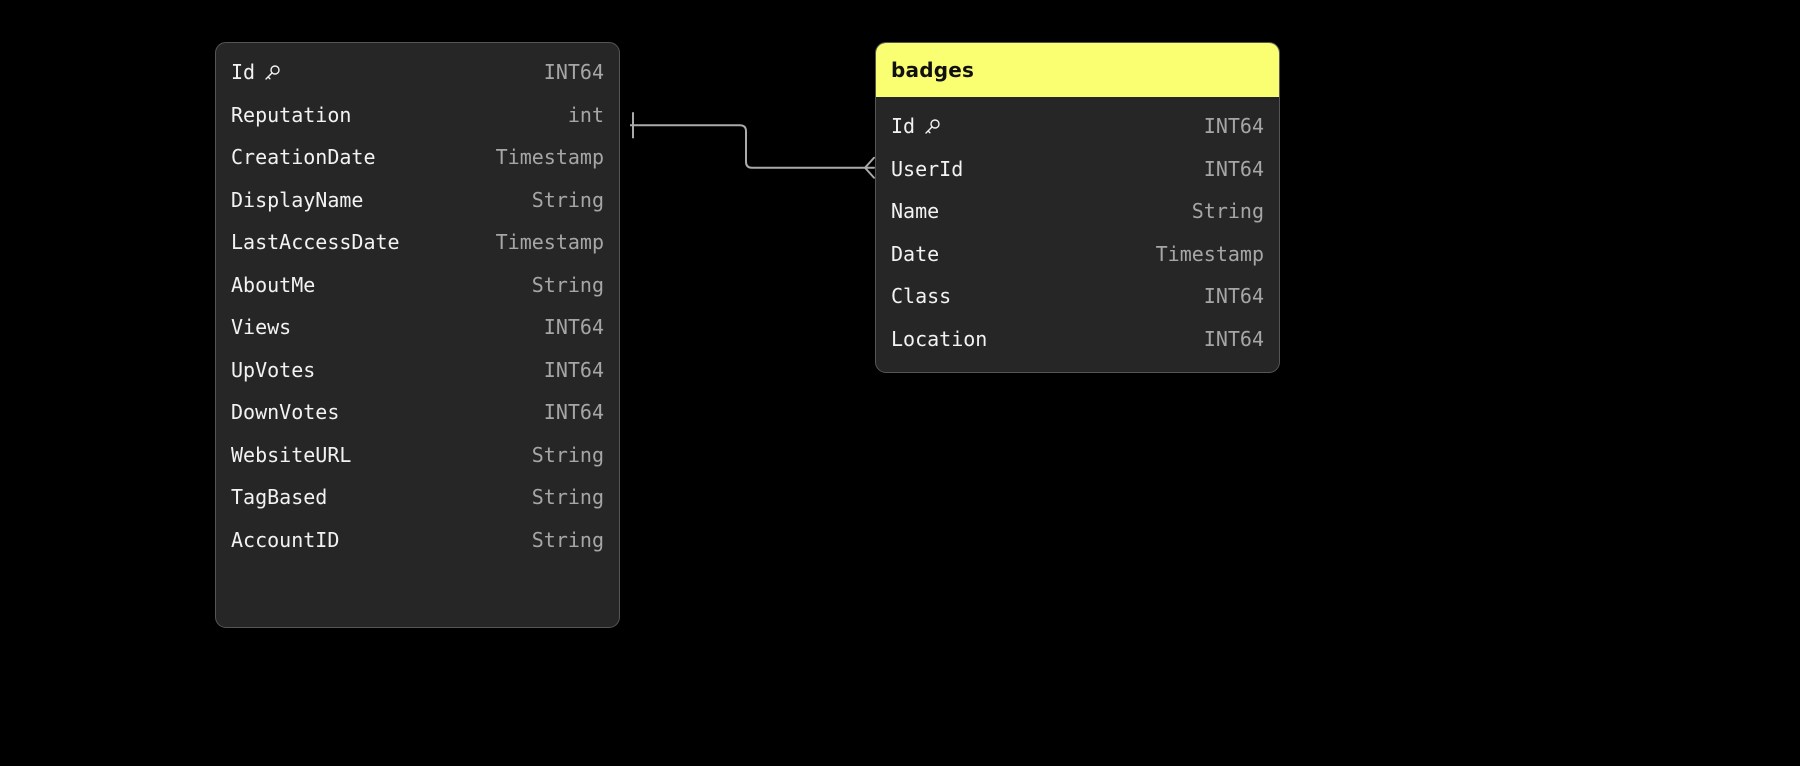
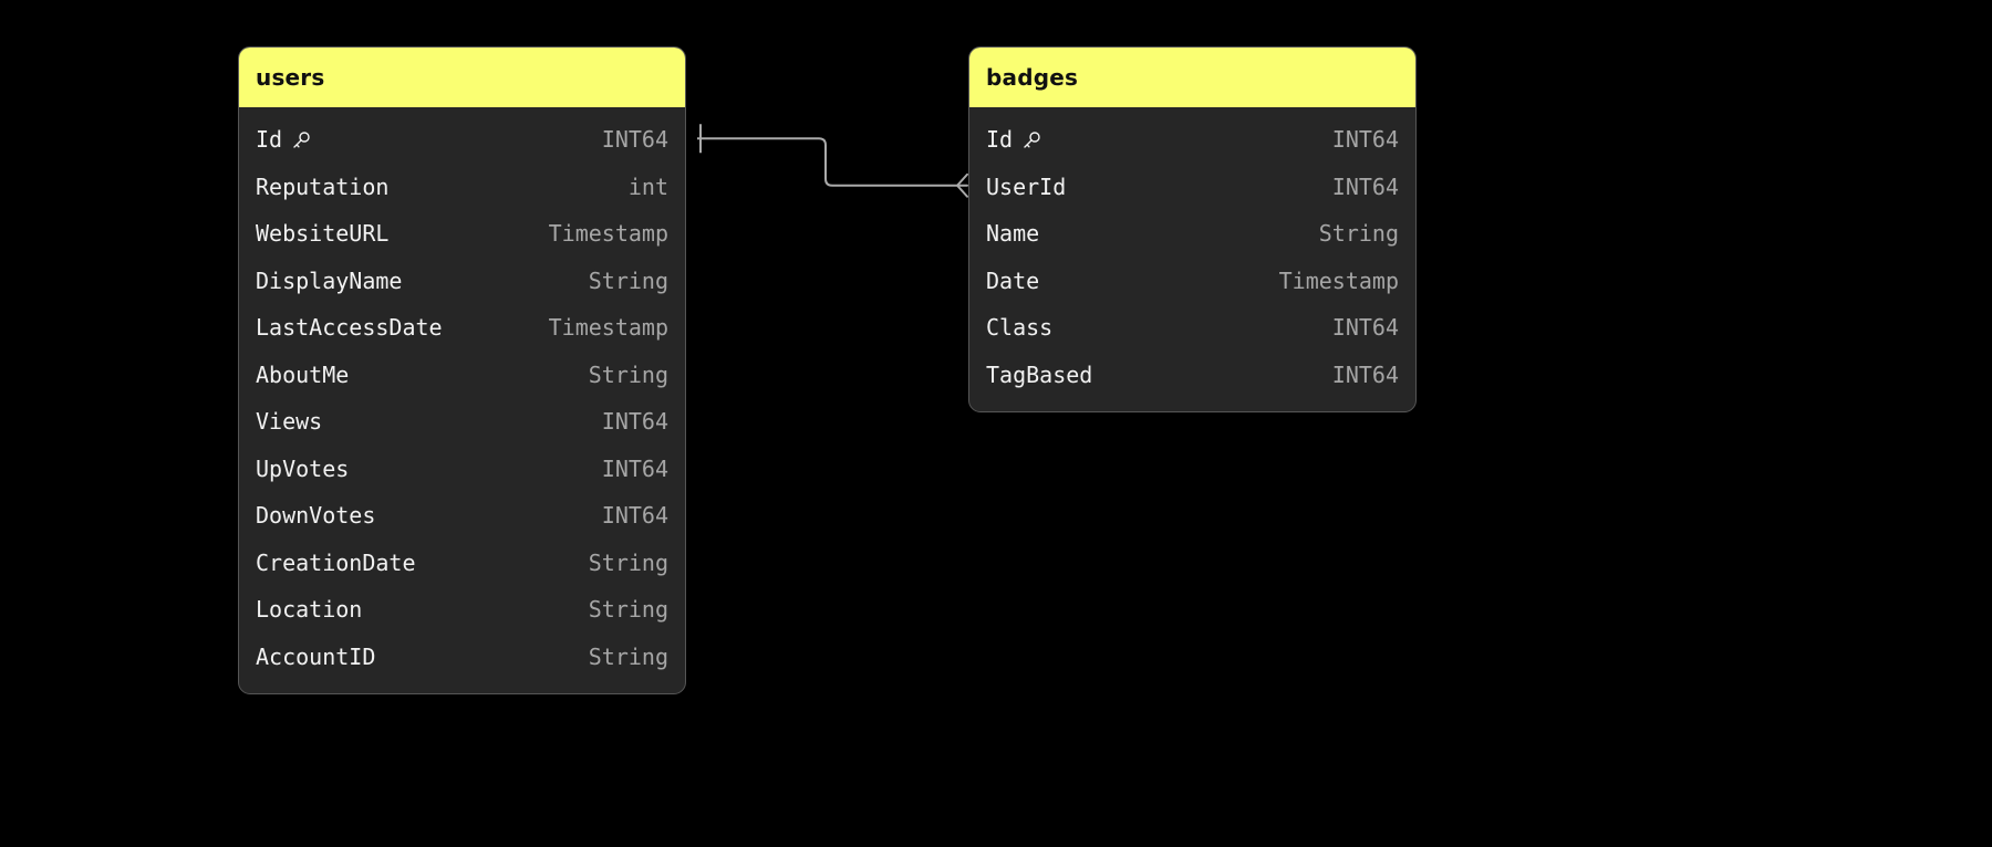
+ users
  Id
  INT64
  Reputation
  int
- CreationDate
+ WebsiteURL
  Timestamp
  DisplayName
  String
  LastAccessDate
  Timestamp
  AboutMe
  String
  Views
  INT64
  UpVotes
  INT64
  DownVotes
  INT64
- WebsiteURL
+ CreationDate
  String
- TagBased
+ Location
  String
  AccountID
  String
  badges
  Id
  INT64
  UserId
  INT64
  Name
  String
  Date
  Timestamp
  Class
  INT64
- Location
+ TagBased
  INT64
